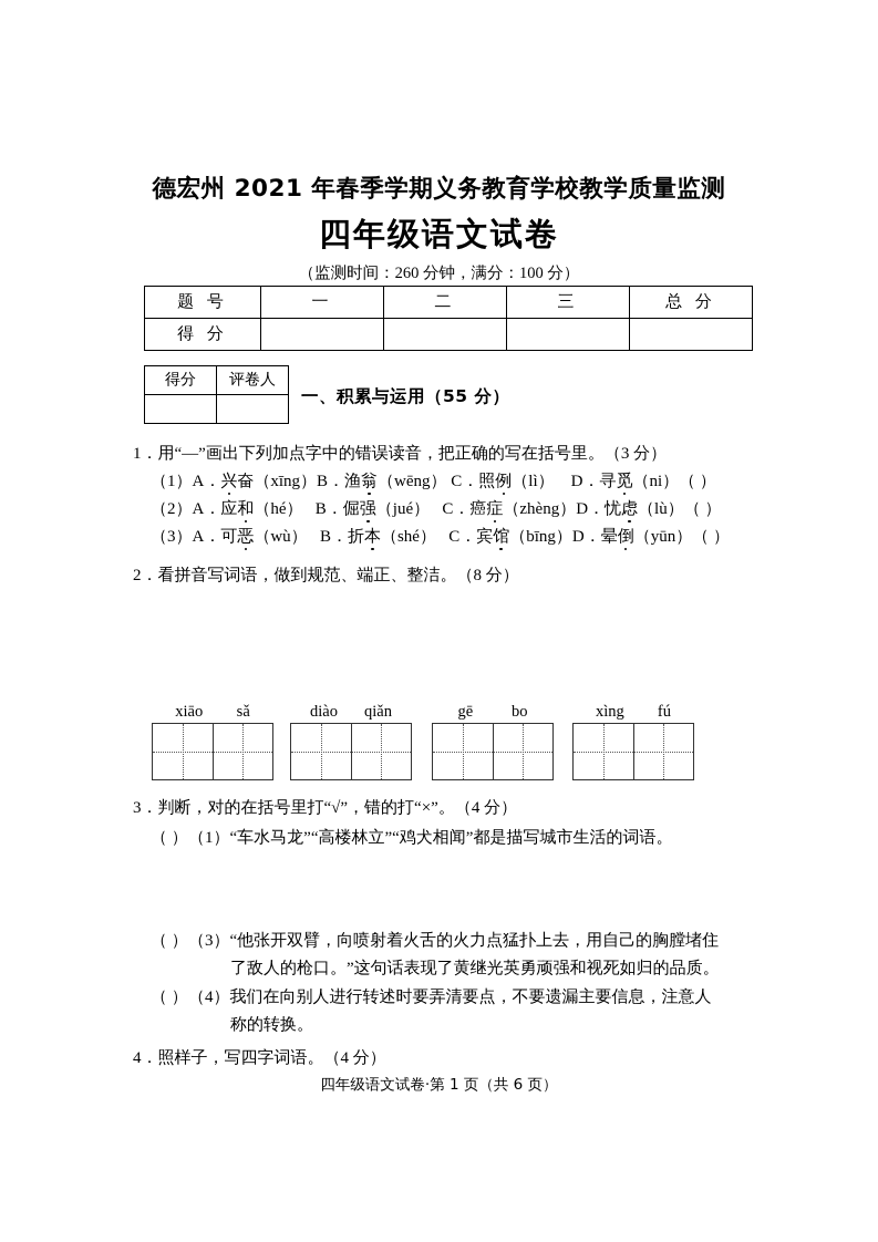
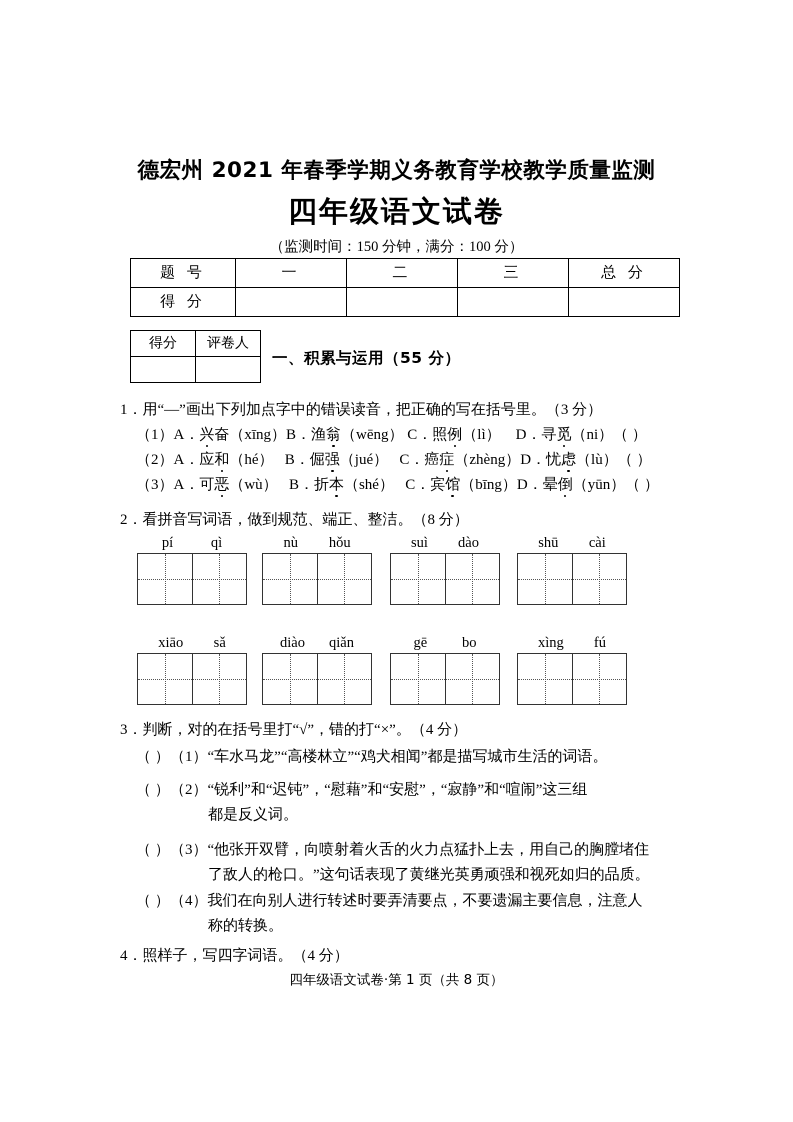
  德宏州 2021 年春季学期义务教育学校教学质量监测
  四年级语文试卷
- （监测时间：260 分钟，满分：100 分）
+ （监测时间：150 分钟，满分：100 分）
  题 号	一	二	三	总 分
  得 分
  得分	评卷人
  一、积累与运用（55 分）
  1．用“—”画出下列加点字中的错误读音，把正确的写在括号里。（3 分）
  （1）A．兴奋（xīng）B．渔翁（wēng） C．照例（lì） D．寻觅（ni）（ ）
  （2）A．应和（hé） B．倔强（jué） C．癌症（zhèng）D．忧虑（lù）（ ）
  （3）A．可恶（wù） B．折本（shé） C．宾馆（bīng）D．晕倒（yūn）（ ）
  2．看拼音写词语，做到规范、端正、整洁。（8 分）
+ pí
+ qì
+ nù
+ hǒu
+ suì
+ dào
+ shū
+ cài
  xiāo
  sǎ
  diào
  qiǎn
  gē
  bo
  xìng
  fú
  3．判断，对的在括号里打“√”，错的打“×”。（4 分）
  （ ）（1）“车水马龙”“高楼林立”“鸡犬相闻”都是描写城市生活的词语。
+ （ ）（2）“锐利”和“迟钝”，“慰藉”和“安慰”，“寂静”和“喧闹”这三组
+ 都是反义词。
  （ ）（3）“他张开双臂，向喷射着火舌的火力点猛扑上去，用自己的胸膛堵住
  了敌人的枪口。”这句话表现了黄继光英勇顽强和视死如归的品质。
  （ ）（4）我们在向别人进行转述时要弄清要点，不要遗漏主要信息，注意人
  称的转换。
  4．照样子，写四字词语。（4 分）
- 四年级语文试卷·第 1 页（共 6 页）
+ 四年级语文试卷·第 1 页（共 8 页）
